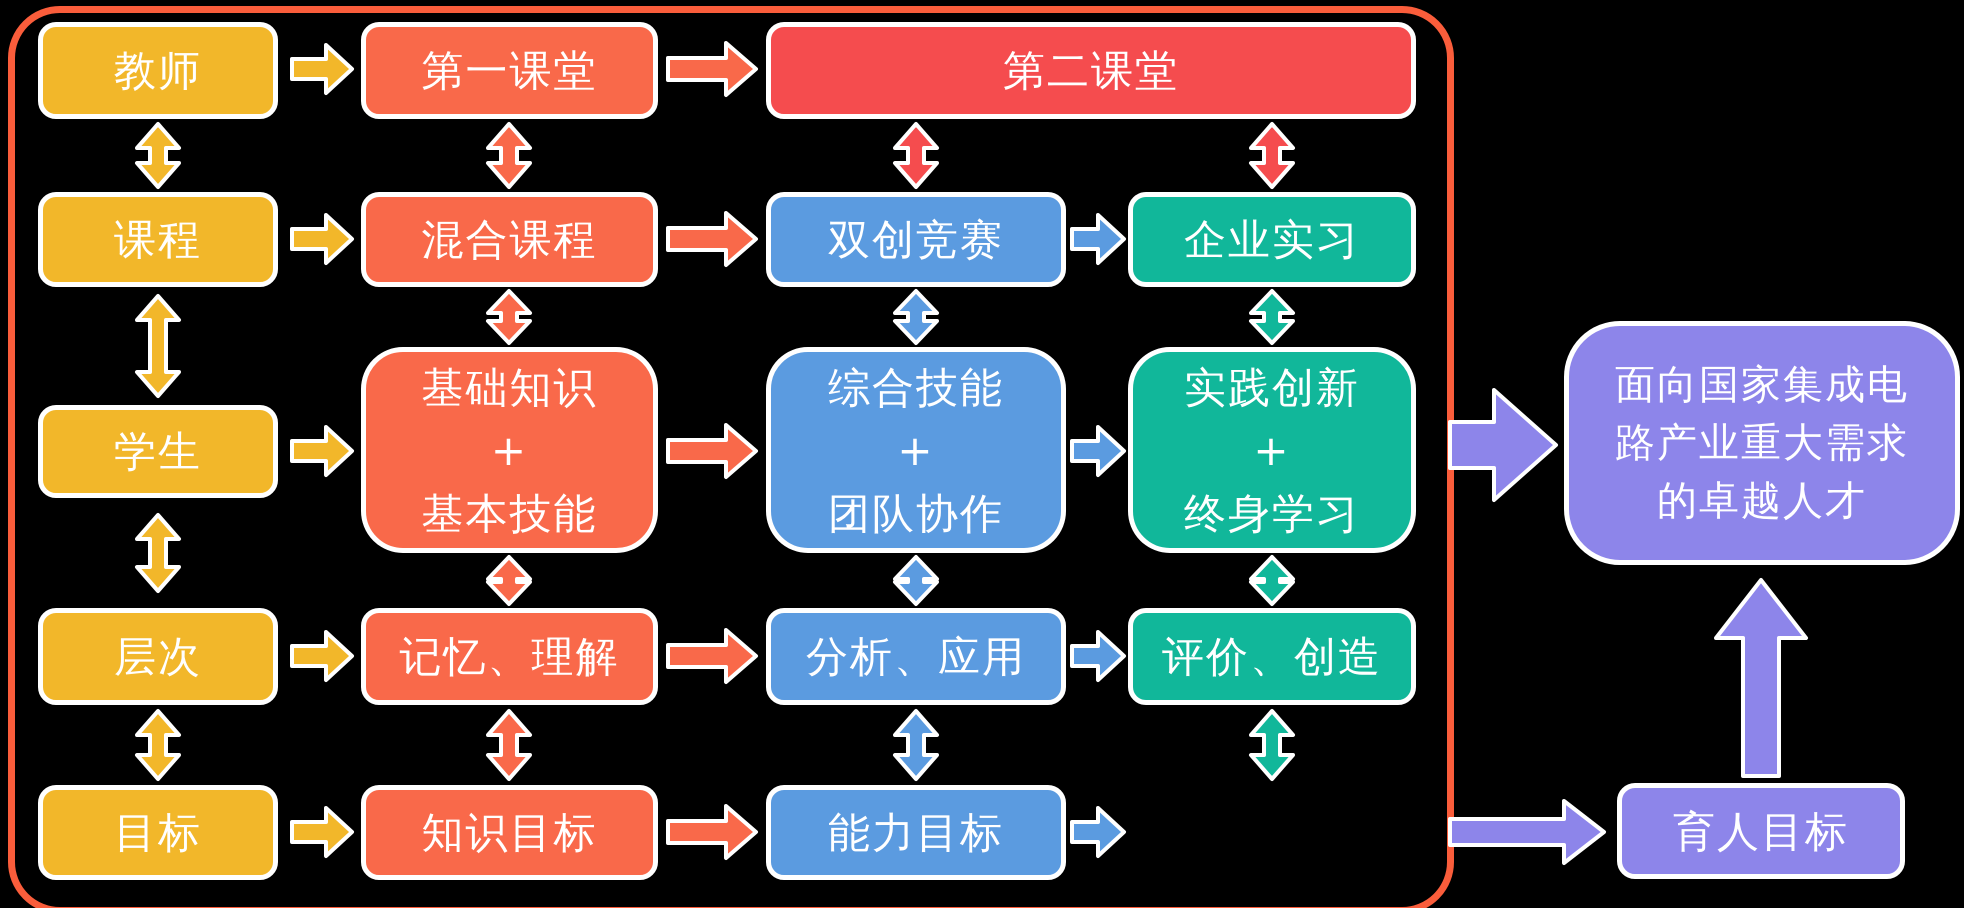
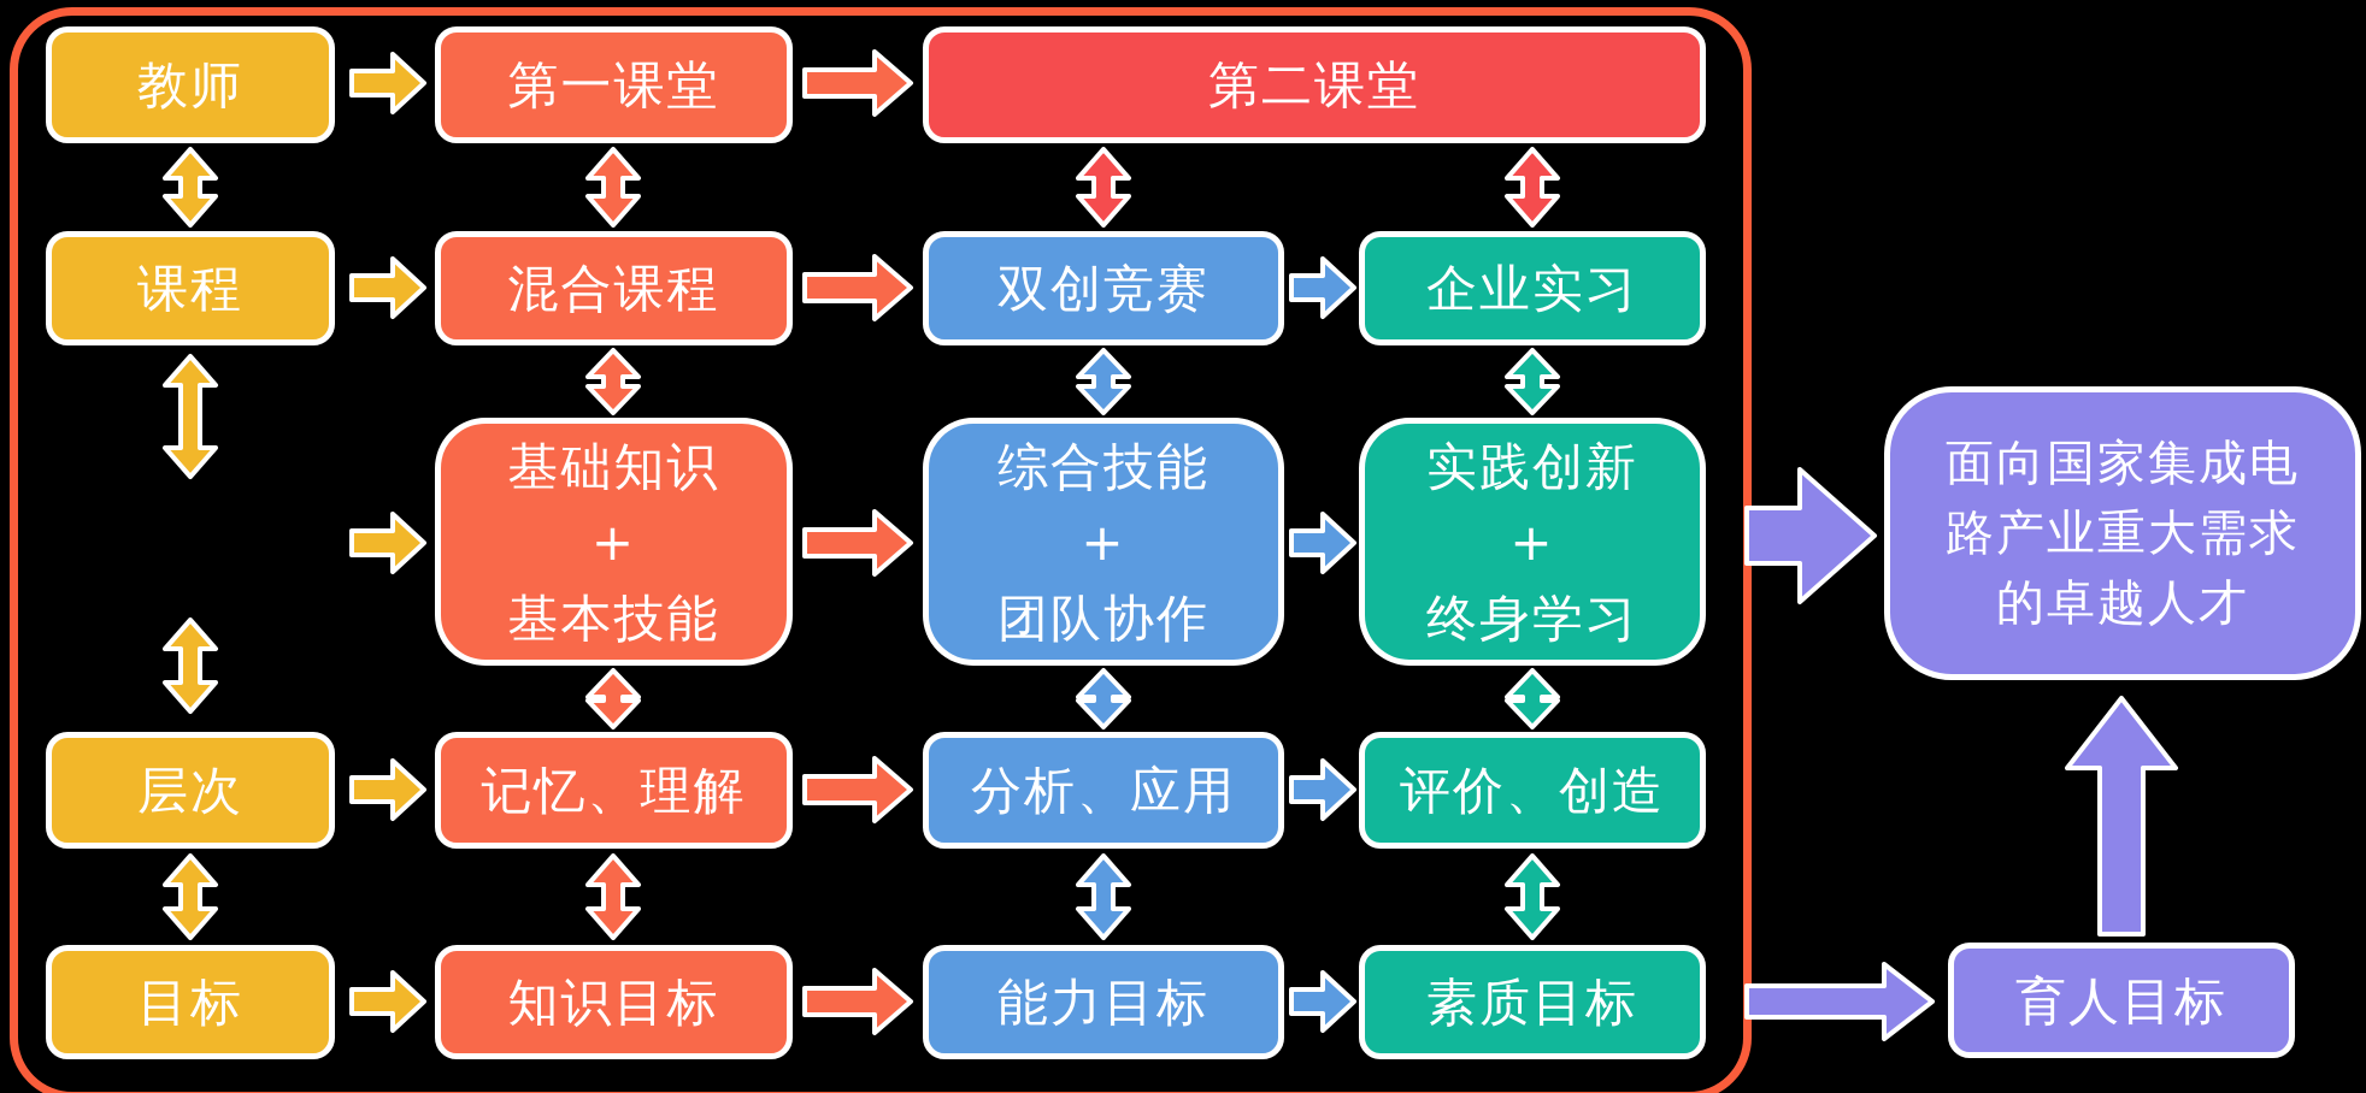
  教师
  课程
- 学生
  层次
  目标
  第一课堂
  混合课程
  基础知识
  +
  基本技能
  记忆、理解
  知识目标
  第二课堂
  双创竞赛
  综合技能
  +
  团队协作
  分析、应用
  能力目标
  企业实习
  实践创新
  +
  终身学习
  评价、创造
+ 素质目标
  面向国家集成电
  路产业重大需求
  的卓越人才
  育人目标
